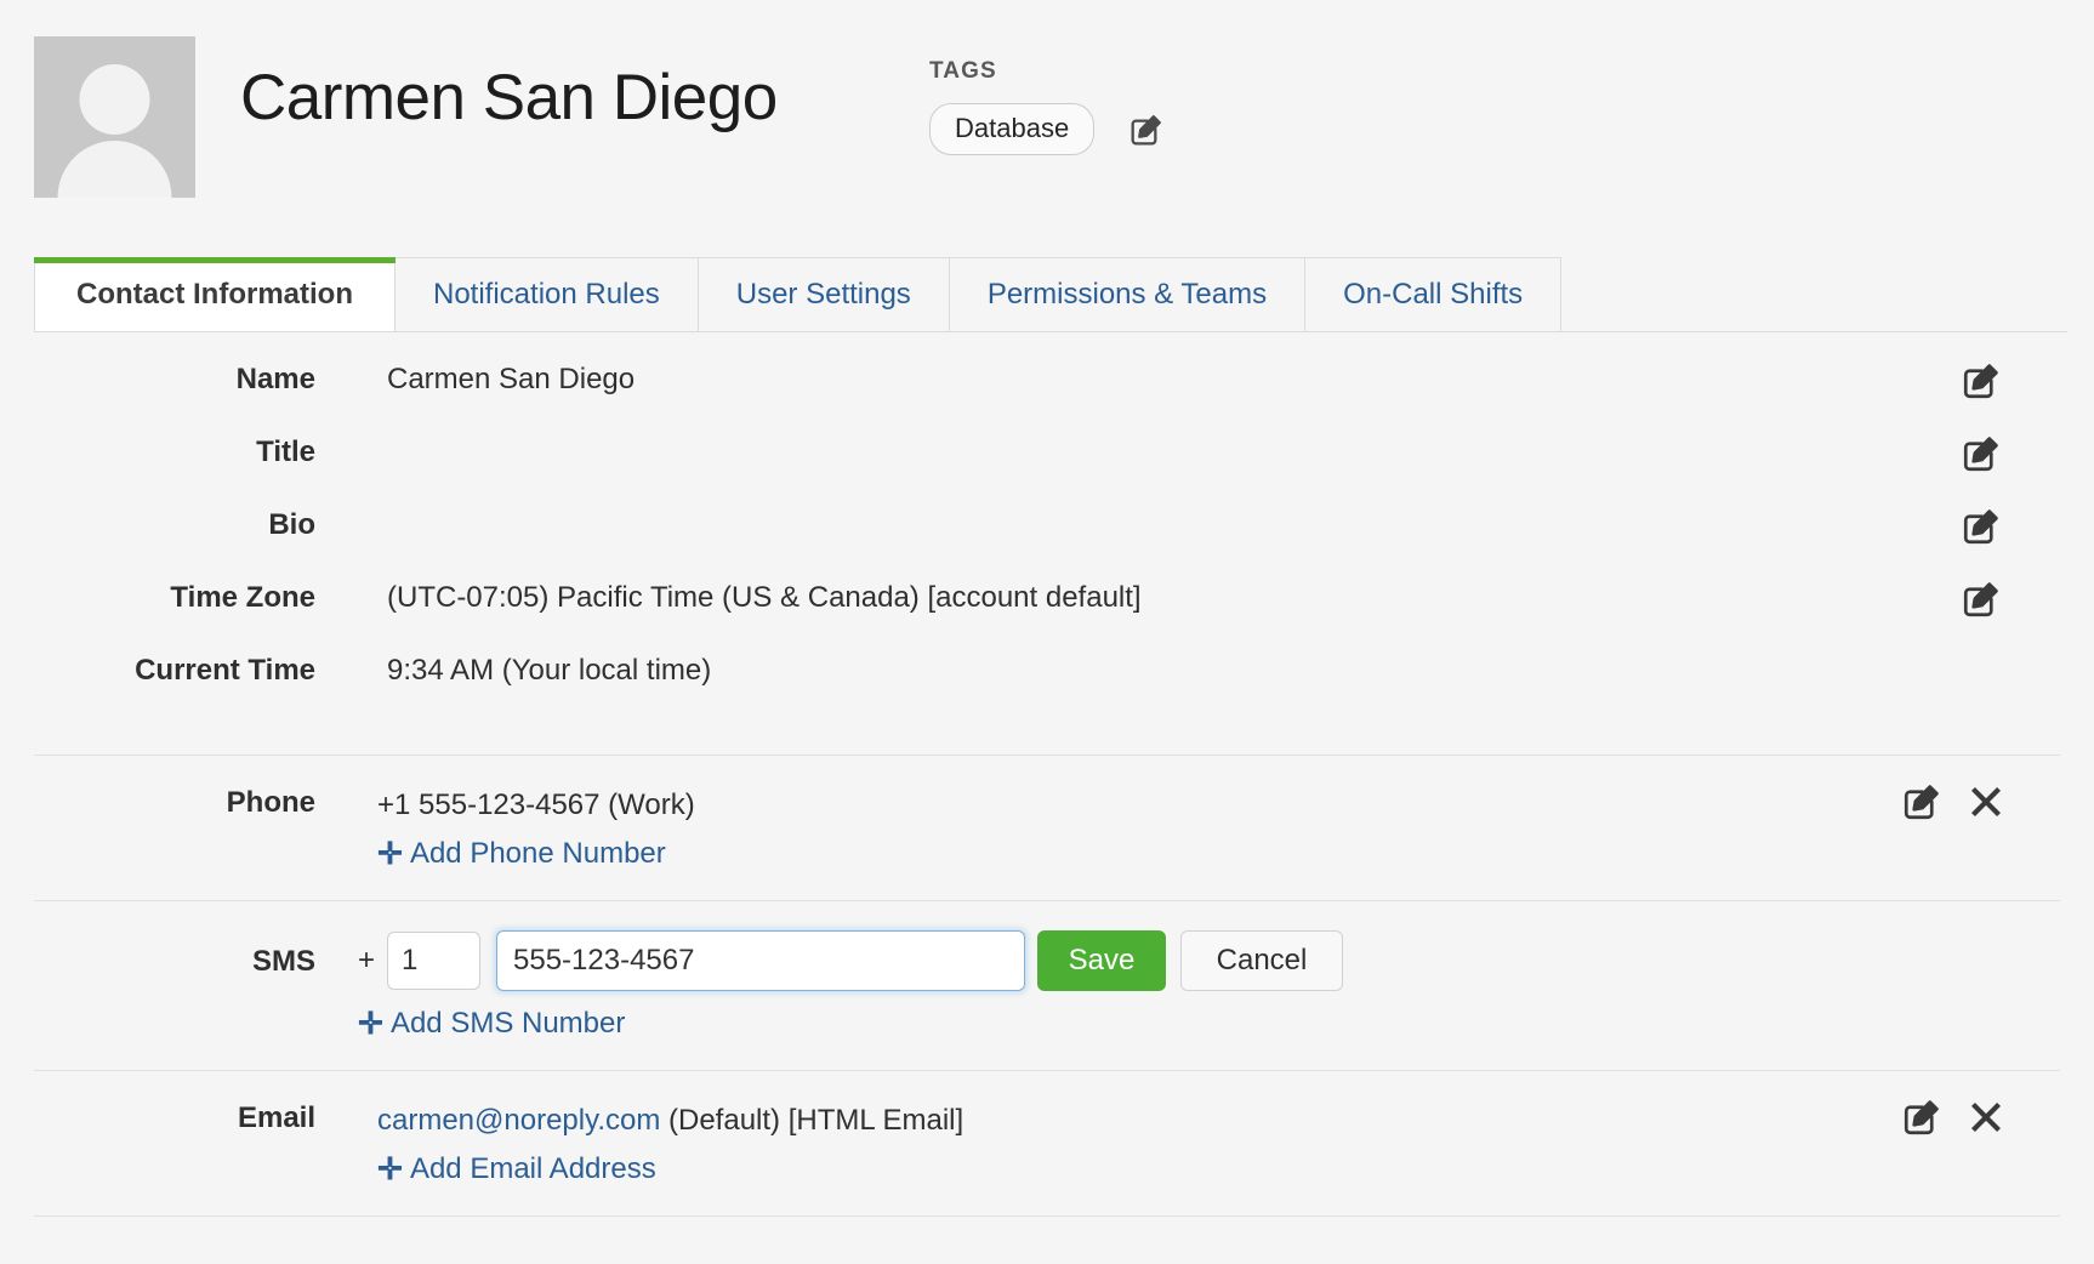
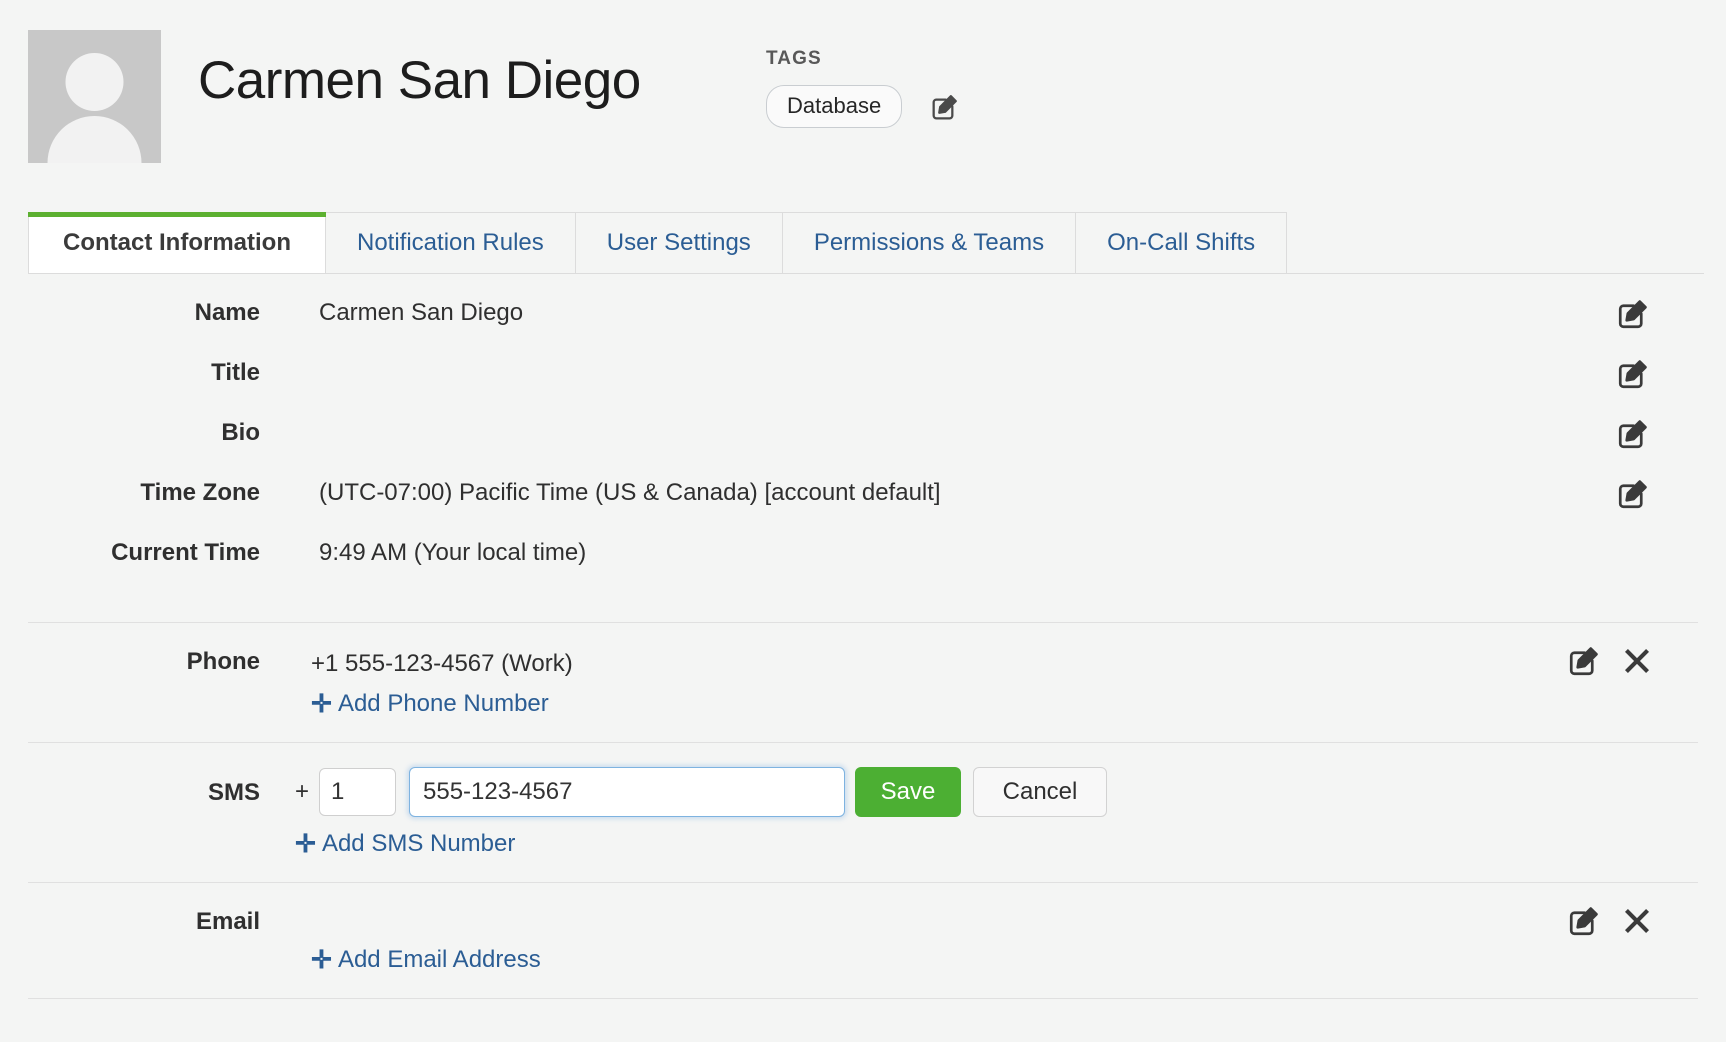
  Carmen San Diego
  TAGS
  Database
  Contact Information
  Notification Rules
  User Settings
  Permissions & Teams
  On-Call Shifts
  Name
  Carmen San Diego
  Title
  Bio
  Time Zone
- (UTC-07:05) Pacific Time (US & Canada) [account default]
+ (UTC-07:00) Pacific Time (US & Canada) [account default]
  Current Time
- 9:34 AM (Your local time)
+ 9:49 AM (Your local time)
  Phone
  +1 555-123-4567 (Work)
  ✛
  Add Phone Number
  SMS
  +
  1
  555-123-4567
  Save
  Cancel
  ✛
  Add SMS Number
  Email
- carmen@noreply.com (Default) [HTML Email]
  ✛
  Add Email Address
